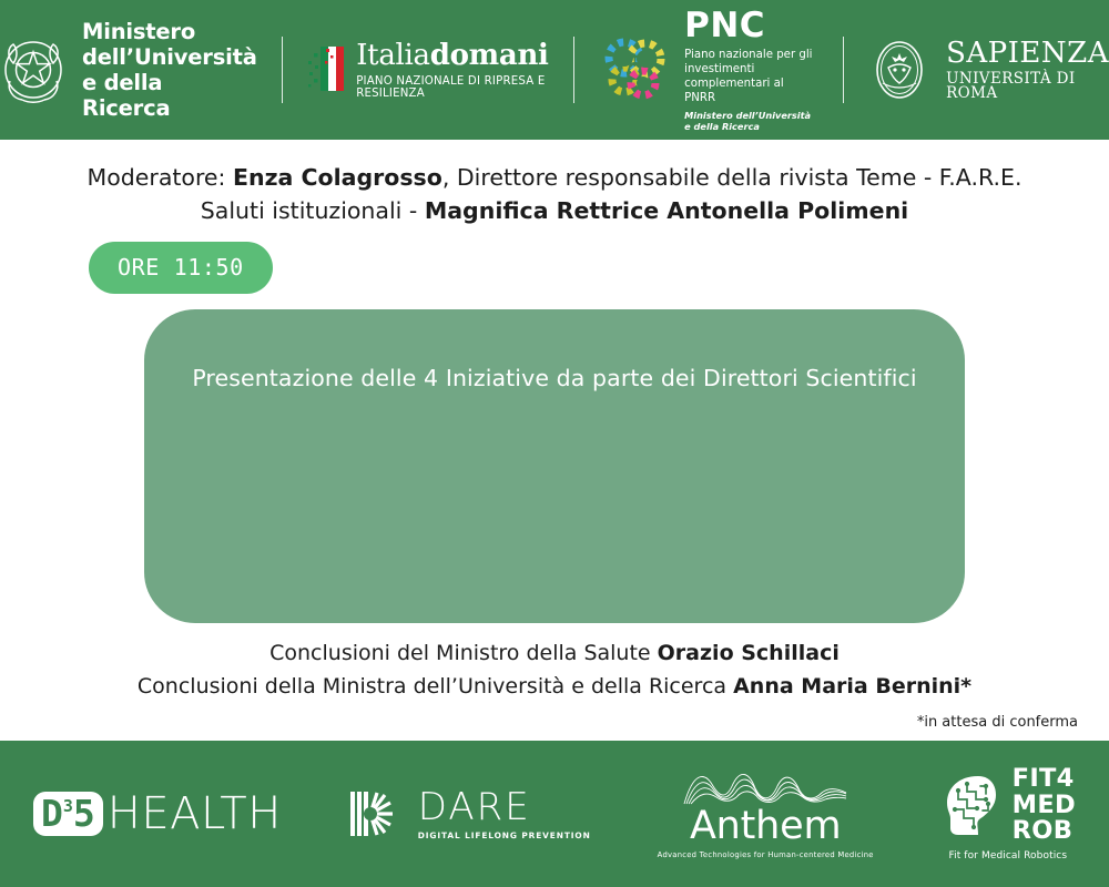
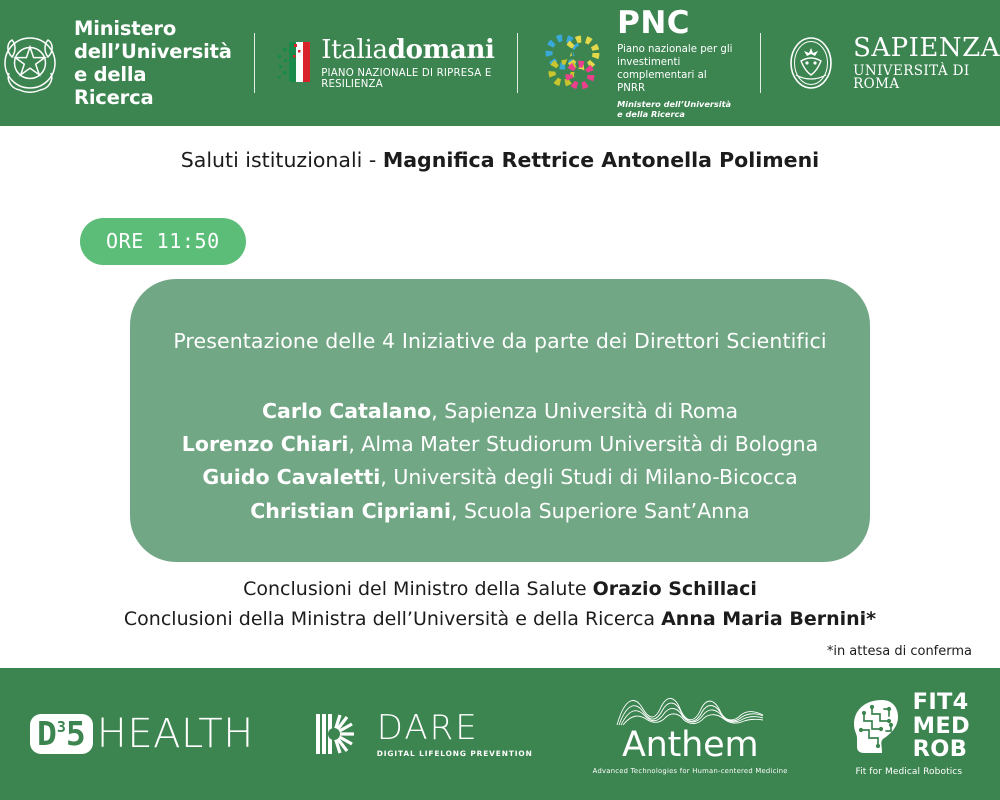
  Ministero
  dell’Università
  e della Ricerca
  Italiadomani
  PIANO NAZIONALE DI RIPRESA E RESILIENZA
  PNC
  Piano nazionale per gli investimenti
  complementari al PNRR
  Ministero dell’Università e della Ricerca
  SAPIENZA
  UNIVERSITÀ DI ROMA
- Moderatore: Enza Colagrosso, Direttore responsabile della rivista Teme - F.A.R.E.
  Saluti istituzionali - Magnifica Rettrice Antonella Polimeni
  ORE 11:50
  Presentazione delle 4 Iniziative da parte dei Direttori Scientifici
+ Carlo Catalano, Sapienza Università di Roma
+ Lorenzo Chiari, Alma Mater Studiorum Università di Bologna
+ Guido Cavaletti, Università degli Studi di Milano-Bicocca
+ Christian Cipriani, Scuola Superiore Sant’Anna
  Conclusioni del Ministro della Salute Orazio Schillaci
  Conclusioni della Ministra dell’Università e della Ricerca Anna Maria Bernini*
  *in attesa di conferma
  D
  3
  5
  HEALTH
  DARE
  DIGITAL LIFELONG PREVENTION
  Anthem
  Advanced Technologies for Human-centered Medicine
  FIT4
  MED
  ROB
  Fit for Medical Robotics
